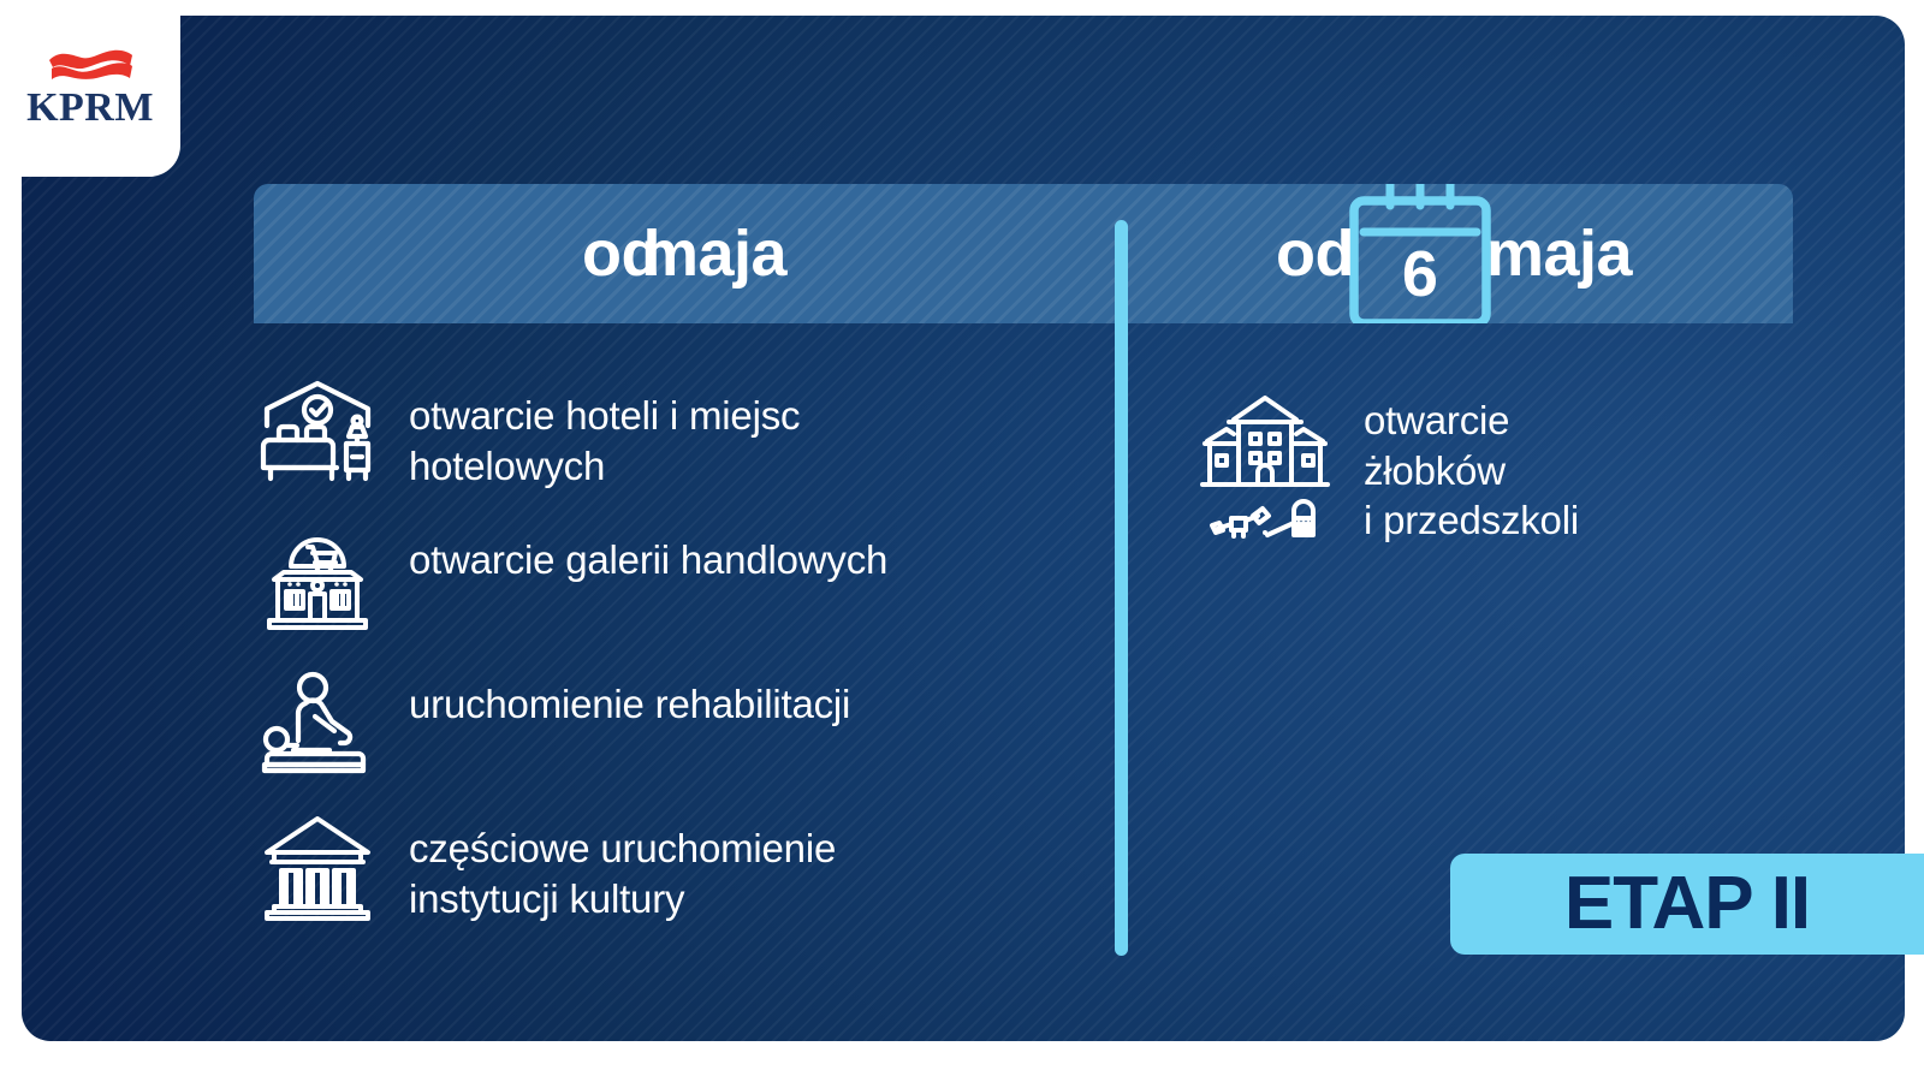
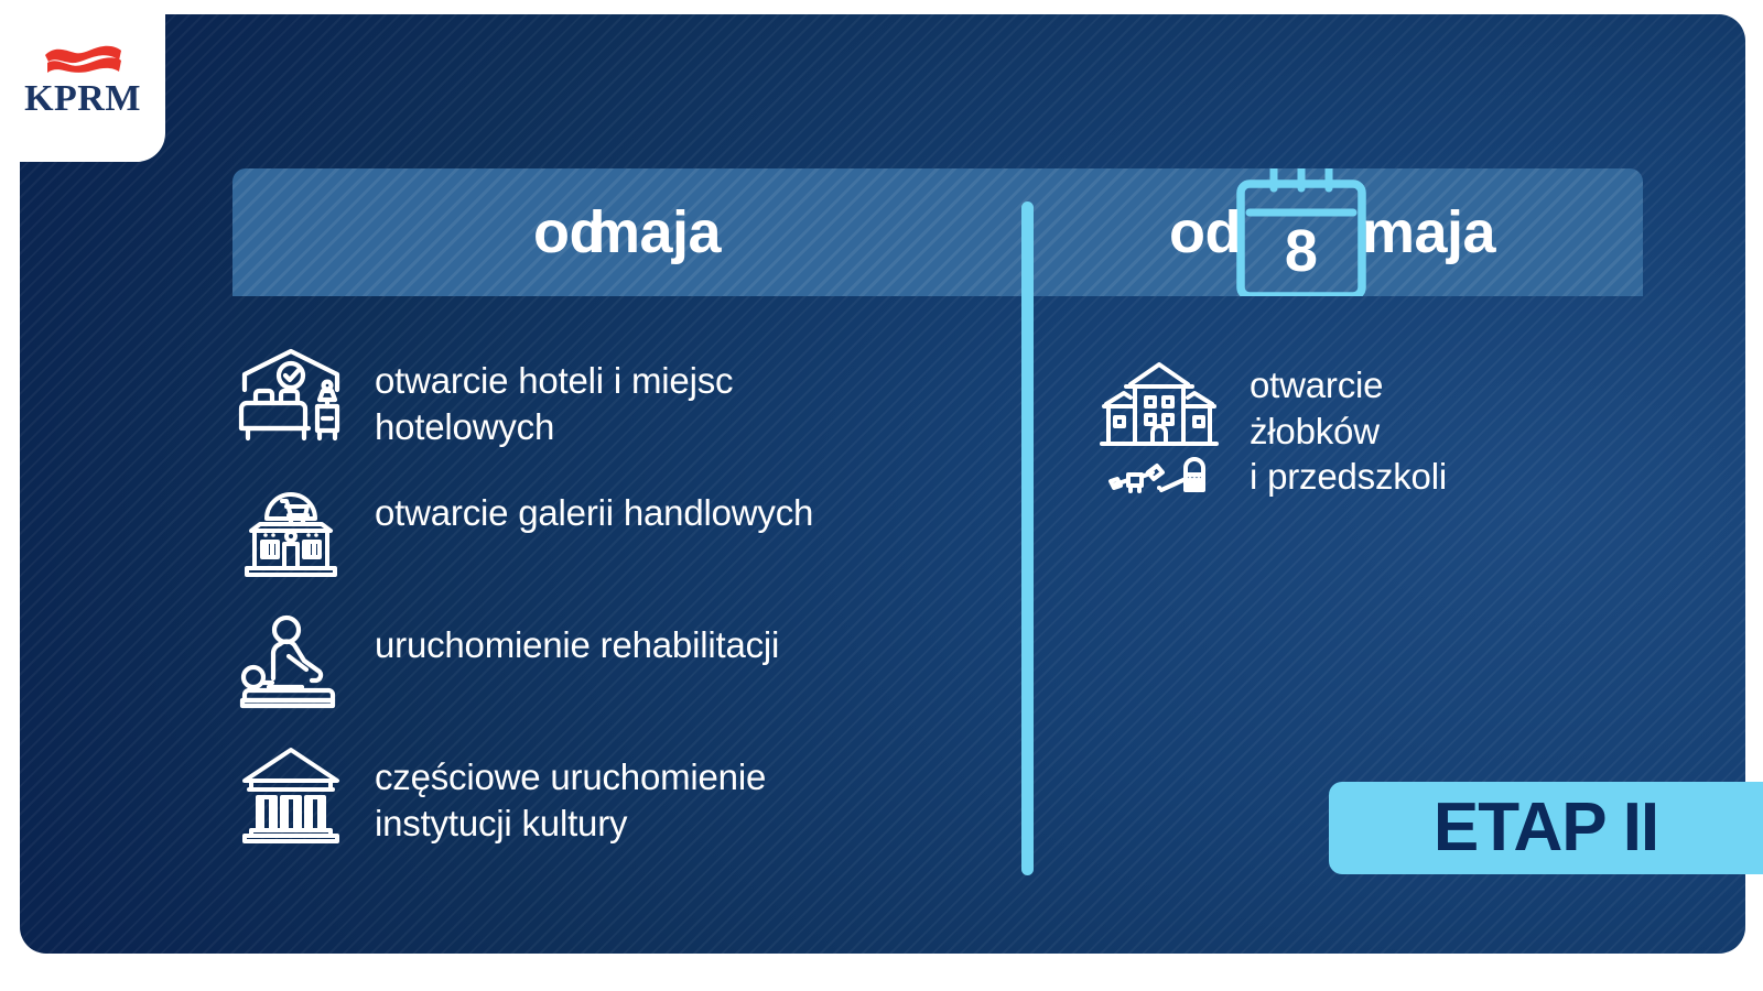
  od
  maja
  od
- 6
+ 8
  maja
  otwarcie hoteli i miejsc
  hotelowych
  otwarcie galerii handlowych
  uruchomienie rehabilitacji
  częściowe uruchomienie
  instytucji kultury
  otwarcie
  żłobków
  i przedszkoli
  ETAP II
  KPRM
